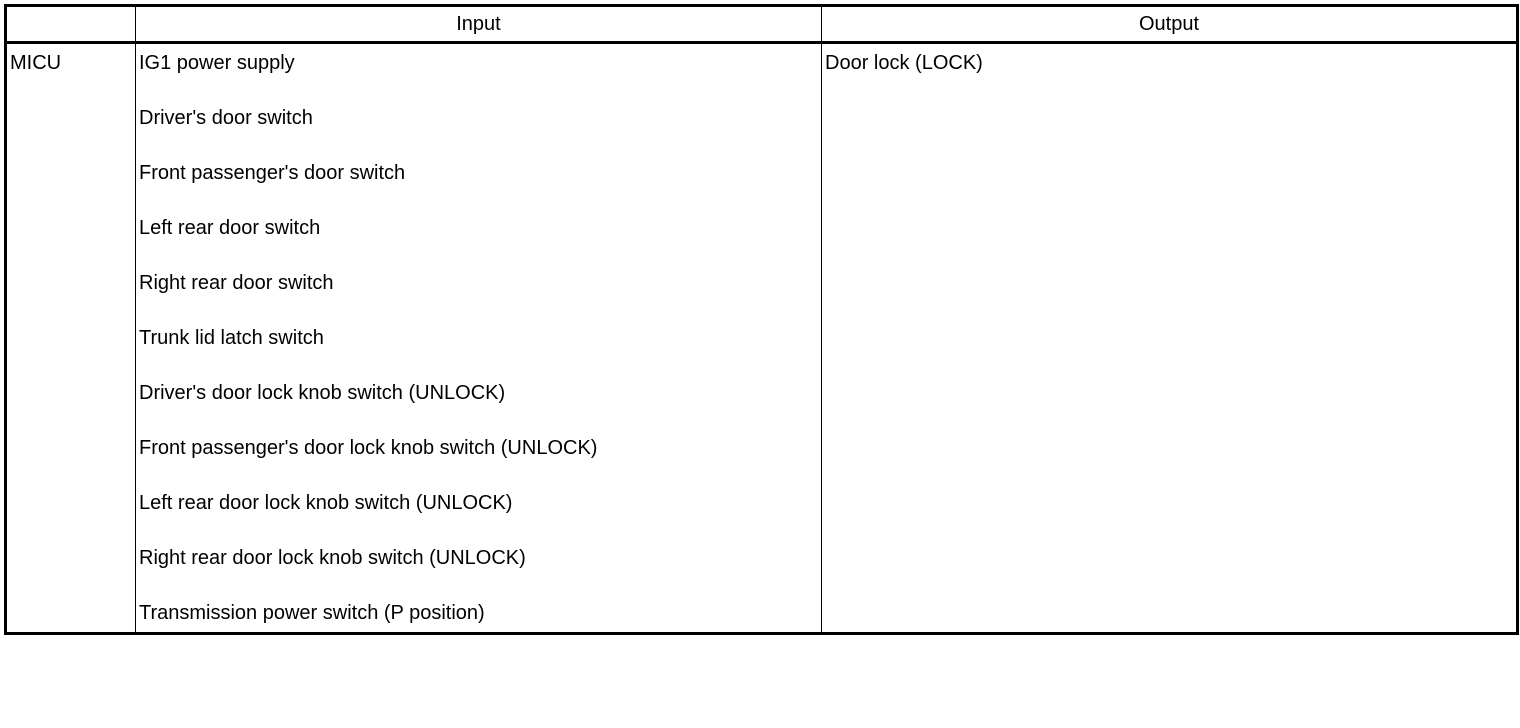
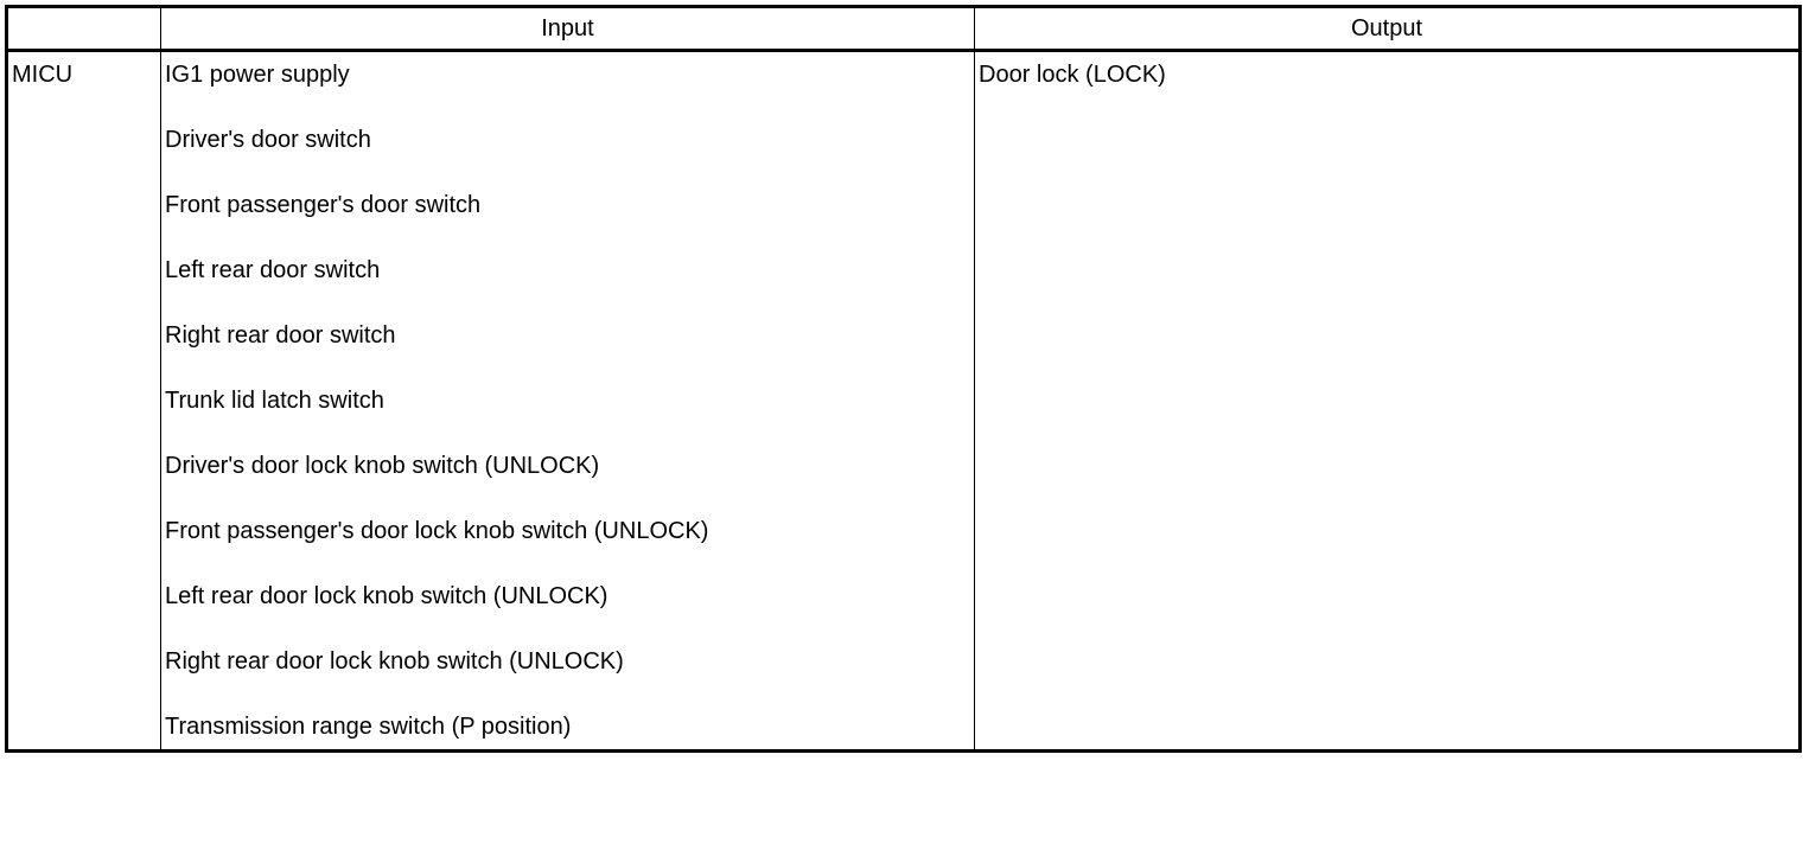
  	Input	Output
- MICU	IG1 power supply Driver's door switch Front passenger's door switch Left rear door switch Right rear door switch Trunk lid latch switch Driver's door lock knob switch (UNLOCK) Front passenger's door lock knob switch (UNLOCK) Left rear door lock knob switch (UNLOCK) Right rear door lock knob switch (UNLOCK) Transmission power switch (P position)	Door lock (LOCK)
+ MICU	IG1 power supply Driver's door switch Front passenger's door switch Left rear door switch Right rear door switch Trunk lid latch switch Driver's door lock knob switch (UNLOCK) Front passenger's door lock knob switch (UNLOCK) Left rear door lock knob switch (UNLOCK) Right rear door lock knob switch (UNLOCK) Transmission range switch (P position)	Door lock (LOCK)
